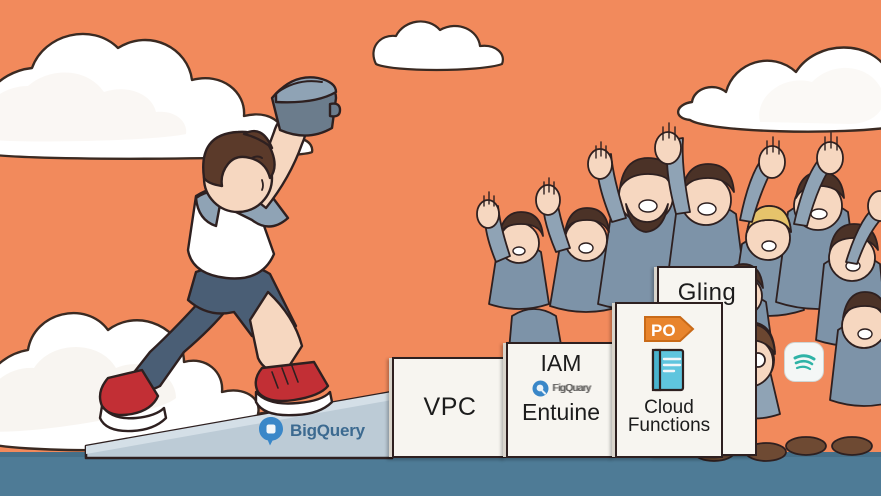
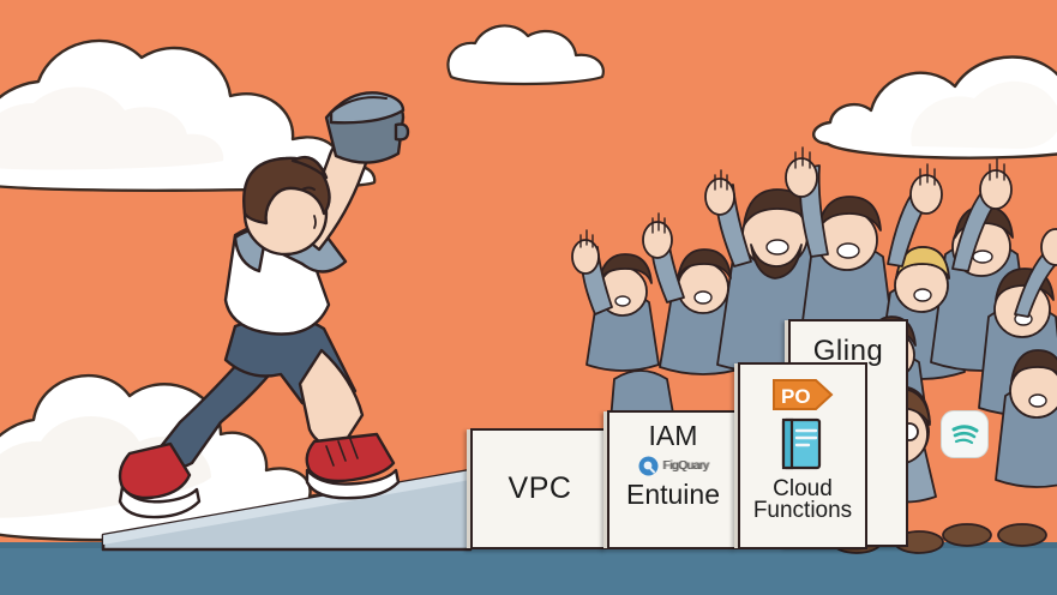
- BigQuery
  Gling
  PO
  Cloud
  Functions
  IAM
  FigQuary
  Entuine
  VPC
